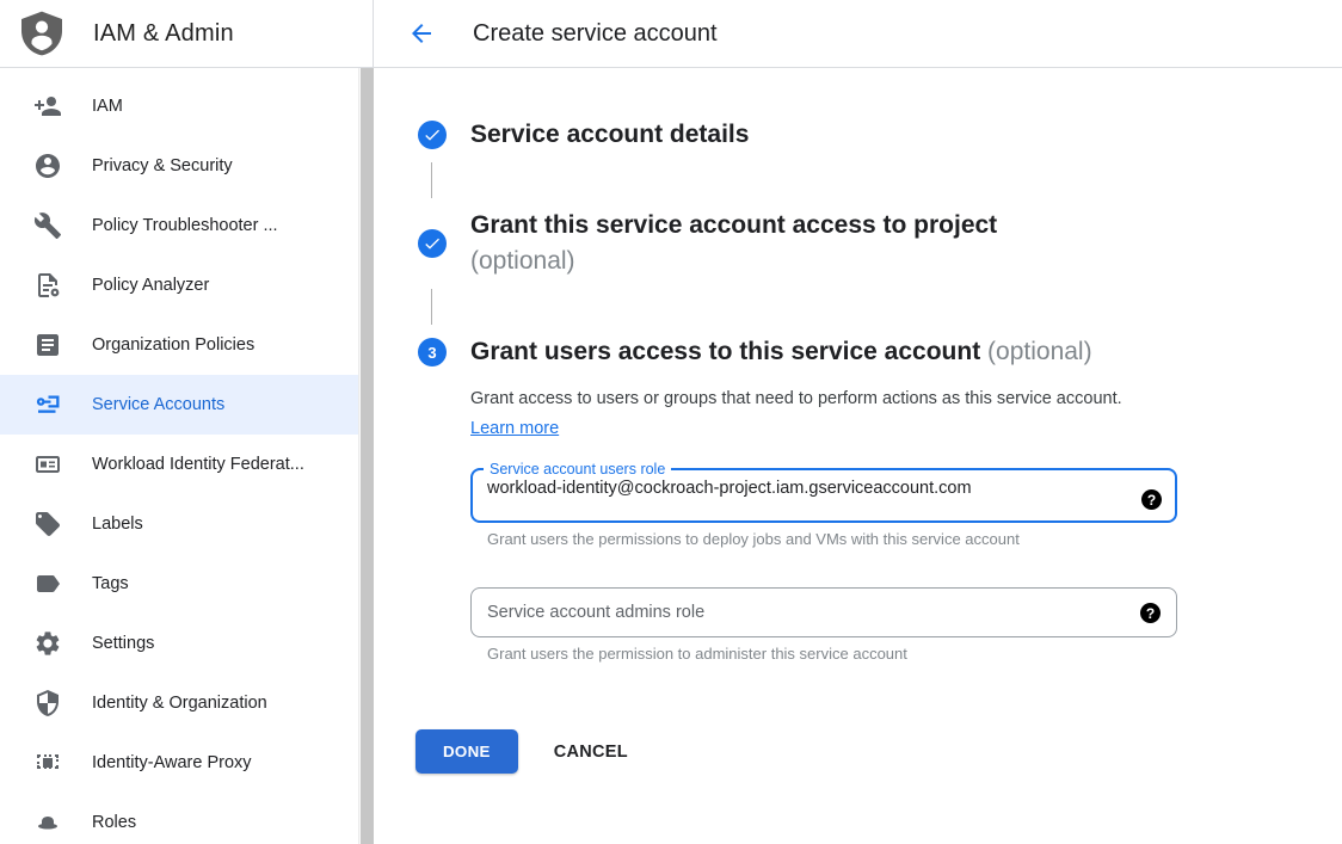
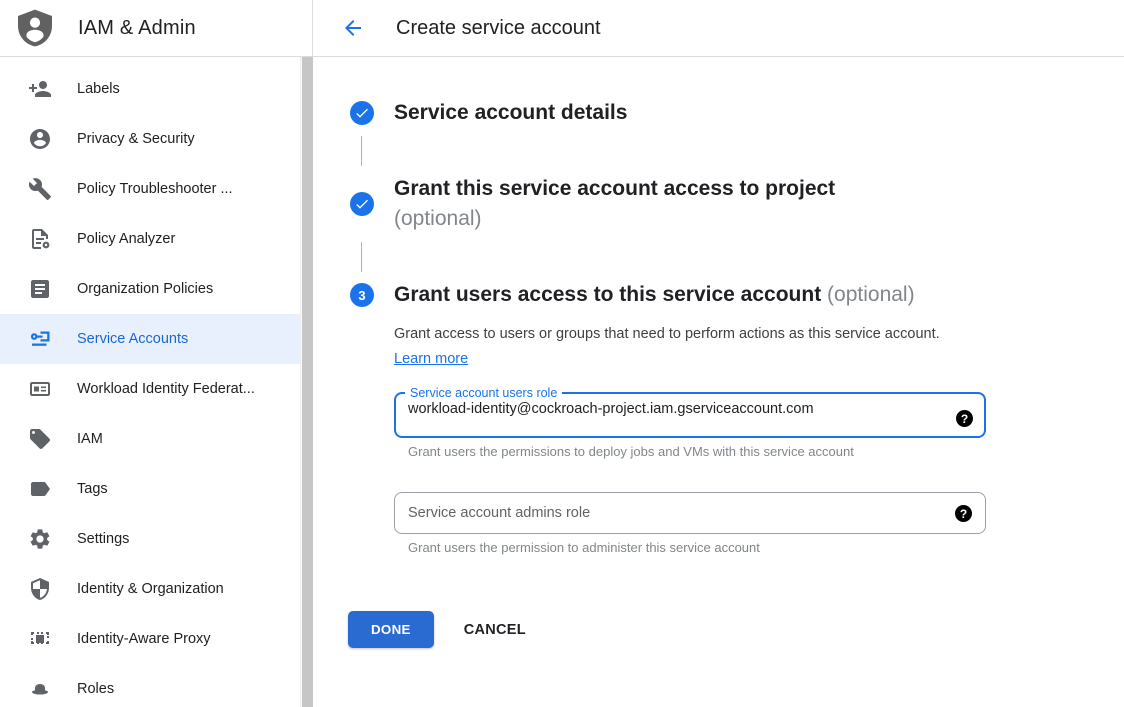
  IAM & Admin
  Create service account
- IAM
+ Labels
  Privacy & Security
  Policy Troubleshooter ...
  Policy Analyzer
  Organization Policies
  Service Accounts
  Workload Identity Federat...
- Labels
+ IAM
  Tags
  Settings
  Identity & Organization
  Identity-Aware Proxy
  Roles
  Service account details
  Grant this service account access to project
  (optional)
  3
  Grant users access to this service account (optional)
  Grant access to users or groups that need to perform actions as this service account. Learn more
  Service account users role
  workload-identity@cockroach-project.iam.gserviceaccount.com
  ?
  Grant users the permissions to deploy jobs and VMs with this service account
  Service account admins role
  ?
  Grant users the permission to administer this service account
  DONE
  CANCEL
